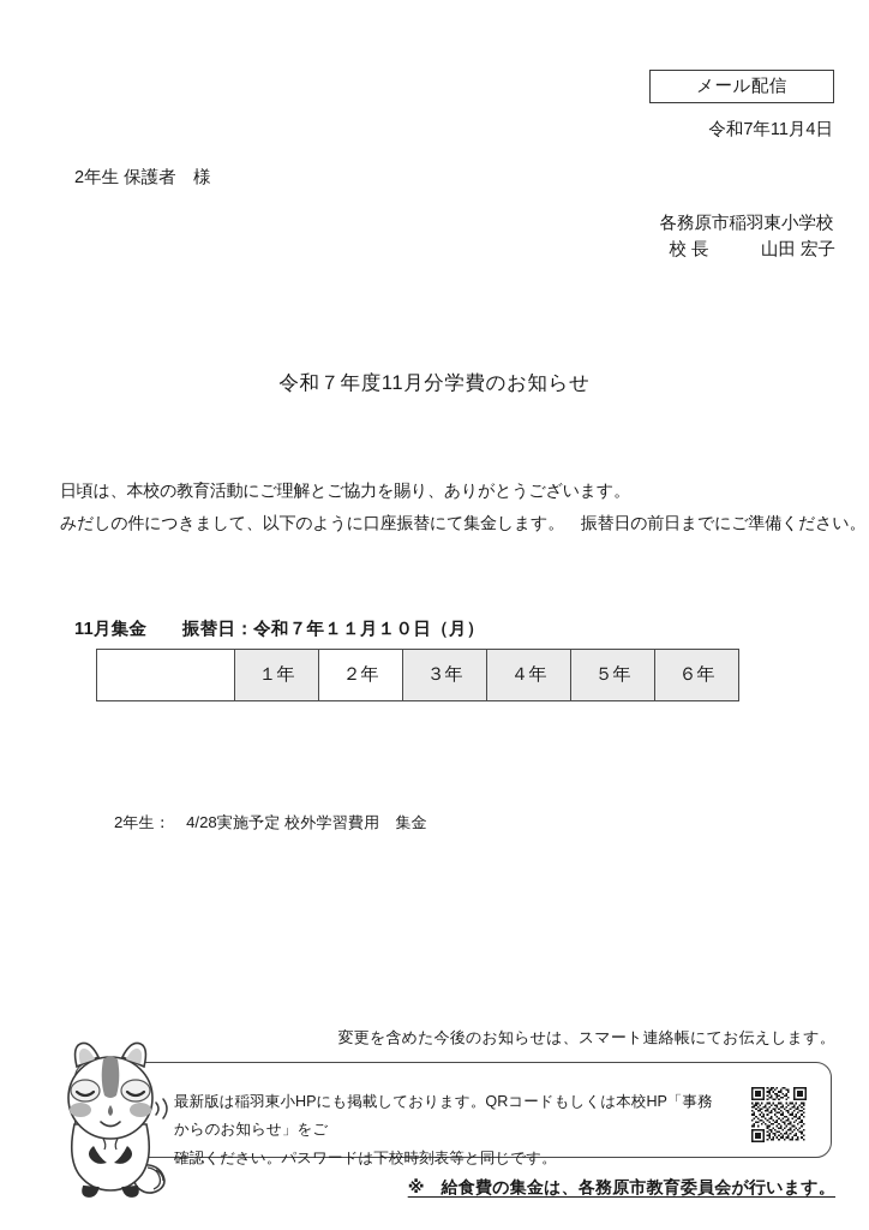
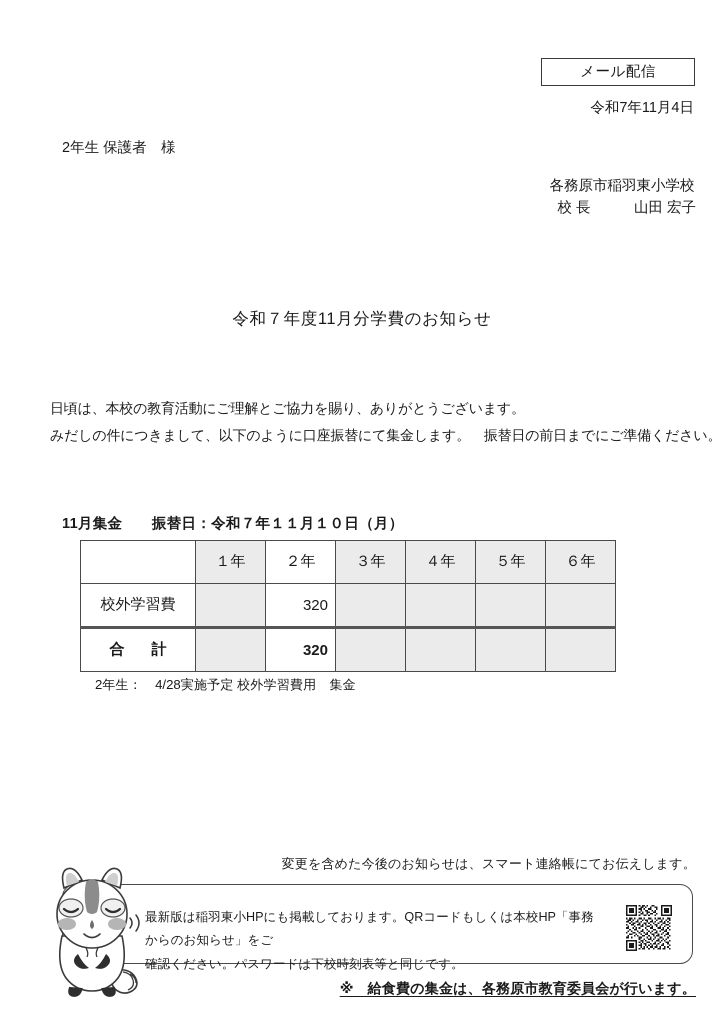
  メール配信
  令和7年11月4日
  2年生 保護者 様
  各務原市稲羽東小学校
  校 長 山田 宏子
  令和７年度11月分学費のお知らせ
  日頃は、本校の教育活動にご理解とご協力を賜り、ありがとうございます。
  みだしの件につきまして、以下のように口座振替にて集金します。 振替日の前日までにご準備ください。
  11月集金 振替日：令和７年１１月１０日（月）
  	１年	２年	３年	４年	５年	６年
+ 校外学習費		320
+ 合 計		320
  2年生： 4/28実施予定 校外学習費用 集金
  変更を含めた今後のお知らせは、スマート連絡帳にてお伝えします。
  最新版は稲羽東小HPにも掲載しております。QRコードもしくは本校HP「事務からのお知らせ」をご
  確認ください。パスワードは下校時刻表等と同じです。
  ※ 給食費の集金は、各務原市教育委員会が行います。
